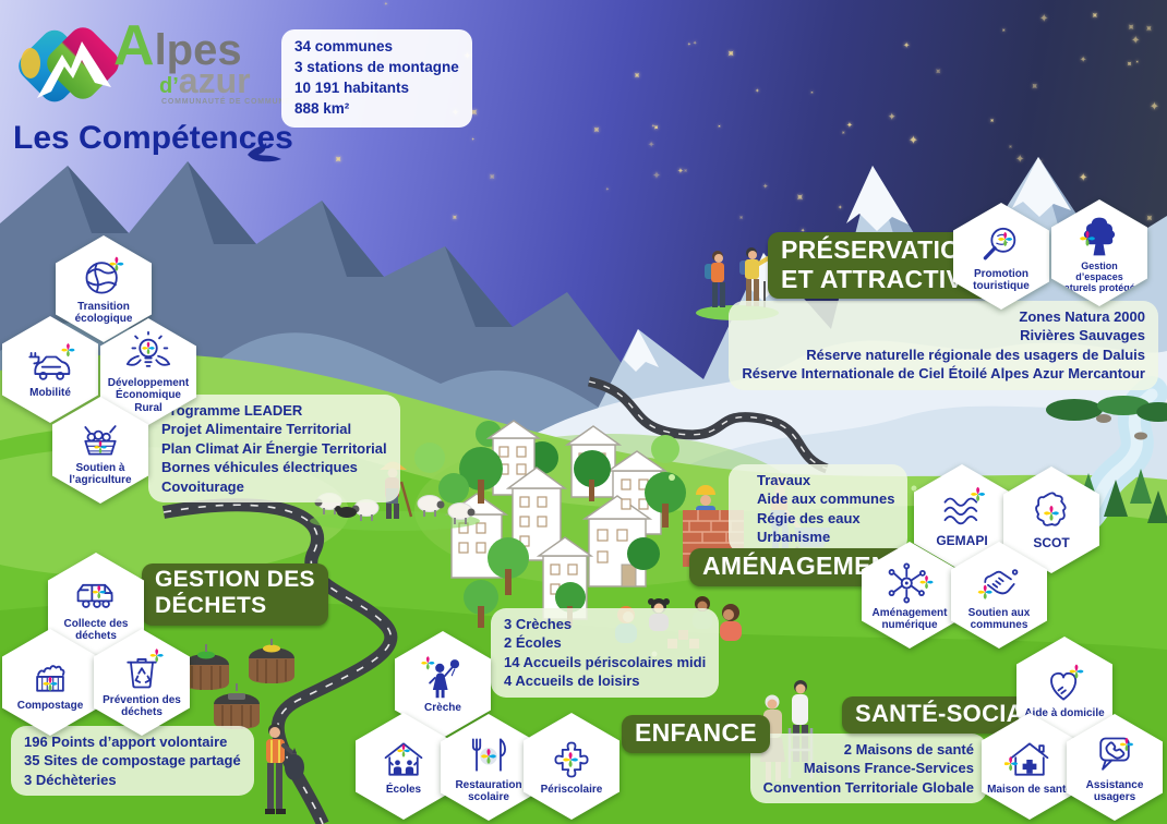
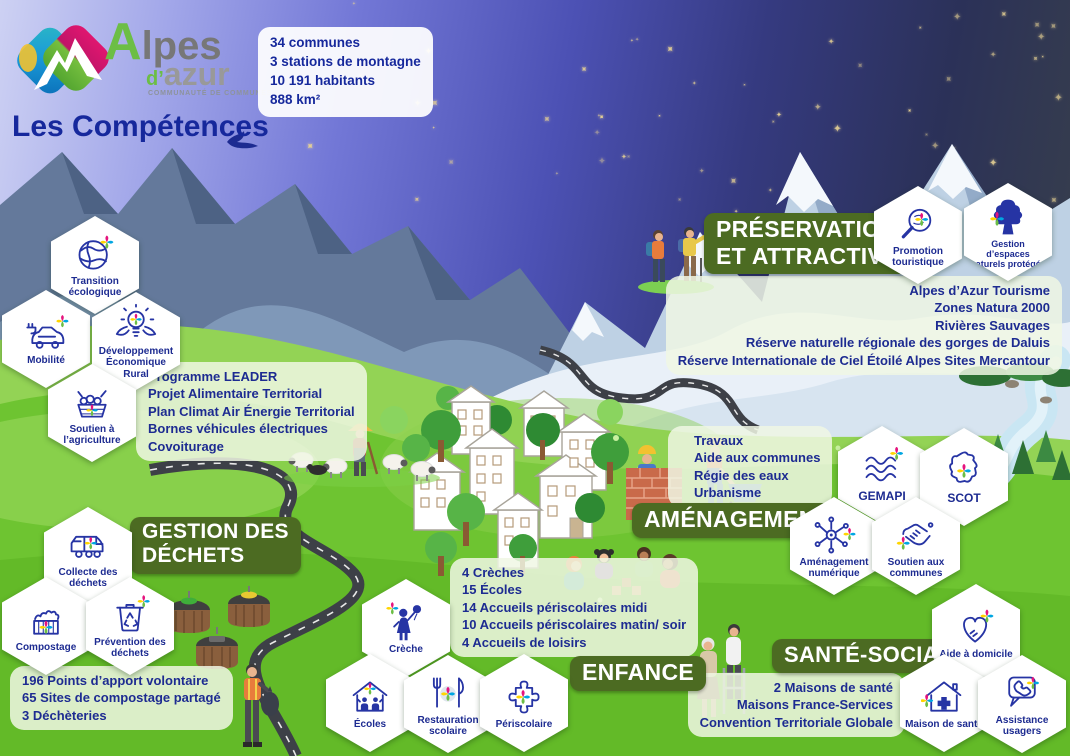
  ✦
  ✦
  ✦
  ✦
  ✦
  ✦
  ✦
  ✦
  ✦
  ✦
  ✦
  Alpes
  d’azur
  34 communes
  3 stations de montagne
  10 191 habitants
  888 km²
  Les Compétences
  PRÉSERVATIO
  ET ATTRACTI
  AMÉNAGEME
  GESTION DES
  DÉCHETS
  ENFANCE
  SANTÉ-SOCIA
  ogramme LEADER
  Projet Alimentaire Territorial
  Plan Climat Air Énergie Territorial
  Bornes véhicules électriques
  Covoiturage
+ Alpes d’Azur Tourisme
  Zones Natura 2000
  Rivières Sauvages
- Réserve naturelle régionale des usagers de Daluis
+ Réserve naturelle régionale des gorges de Daluis
- Réserve Internationale de Ciel Étoilé Alpes Azur Mercantour
+ Réserve Internationale de Ciel Étoilé Alpes Sites Mercantour
  Travaux
  Aide aux communes
  Régie des eaux
  Urbanisme
  196 Points d’apport volontaire
- 35 Sites de compostage partagé
+ 65 Sites de compostage partagé
  3 Déchèteries
- 3 Crèches
+ 4 Crèches
- 2 Écoles
+ 15 Écoles
  14 Accueils périscolaires midi
+ 10 Accueils périscolaires matin/ soir
  4 Accueils de loisirs
  2 Maisons de santé
  Maisons France-Services
  Convention Territoriale Globale
  Transition écologique
  Mobilité
  Développement Économique Rural
  Soutien à l’agriculture
  Promotion touristique
  Gestion d’espaces turels protég
  GEMAPI
  SCOT
  Aménagement numérique
  Soutien aux communes
  Collecte des déchets
  Compostage
  Prévention des déchets
  Crèche
  Écoles
  Restauration scolaire
  Périscolaire
  ide à domicile
  Maison de sant
  Assistance usagers
